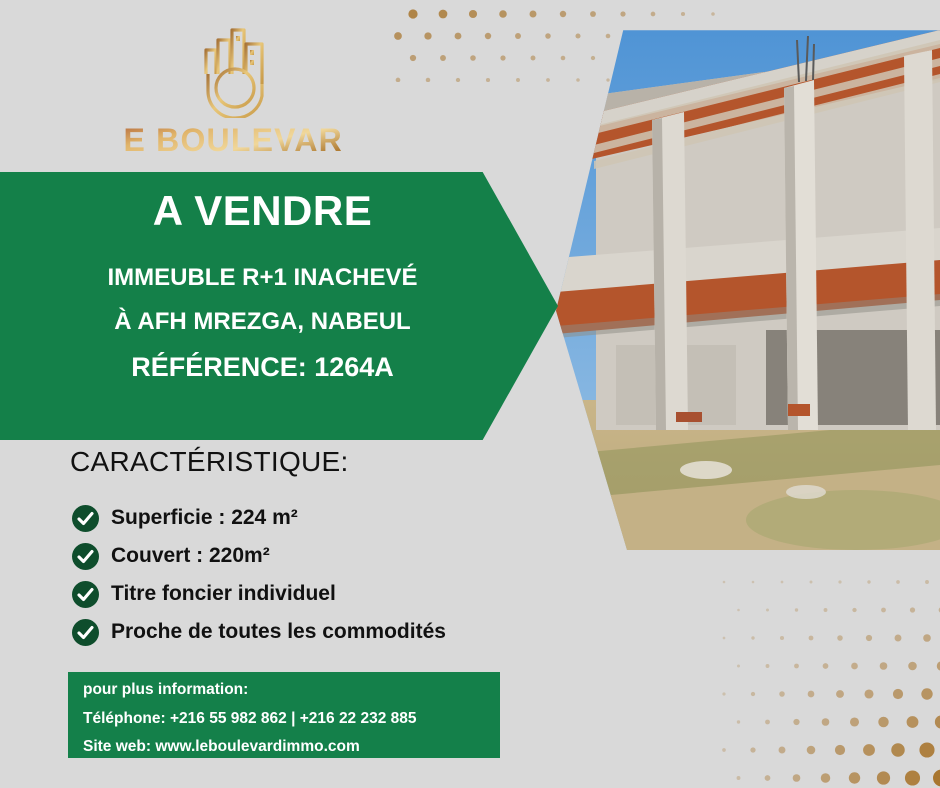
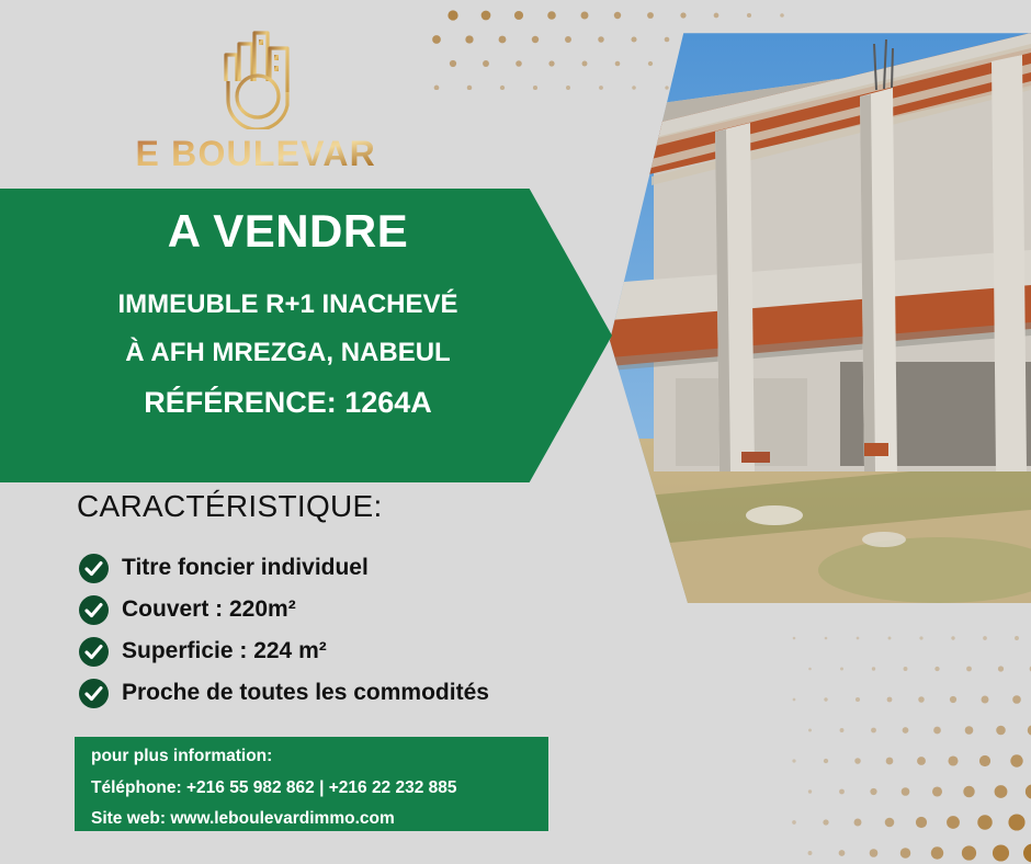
  A VENDRE
  IMMEUBLE R+1 INACHEVÉ
  À AFH MREZGA, NABEUL
  RÉFÉRENCE: 1264A
  E BOULEVAR
  CARACTÉRISTIQUE:
- Superficie : 224 m²
+ Titre foncier individuel
  Couvert : 220m²
- Titre foncier individuel
+ Superficie : 224 m²
  Proche de toutes les commodités
  pour plus information:
  Téléphone: +216 55 982 862 | +216 22 232 885
  Site web: www.leboulevardimmo.com
